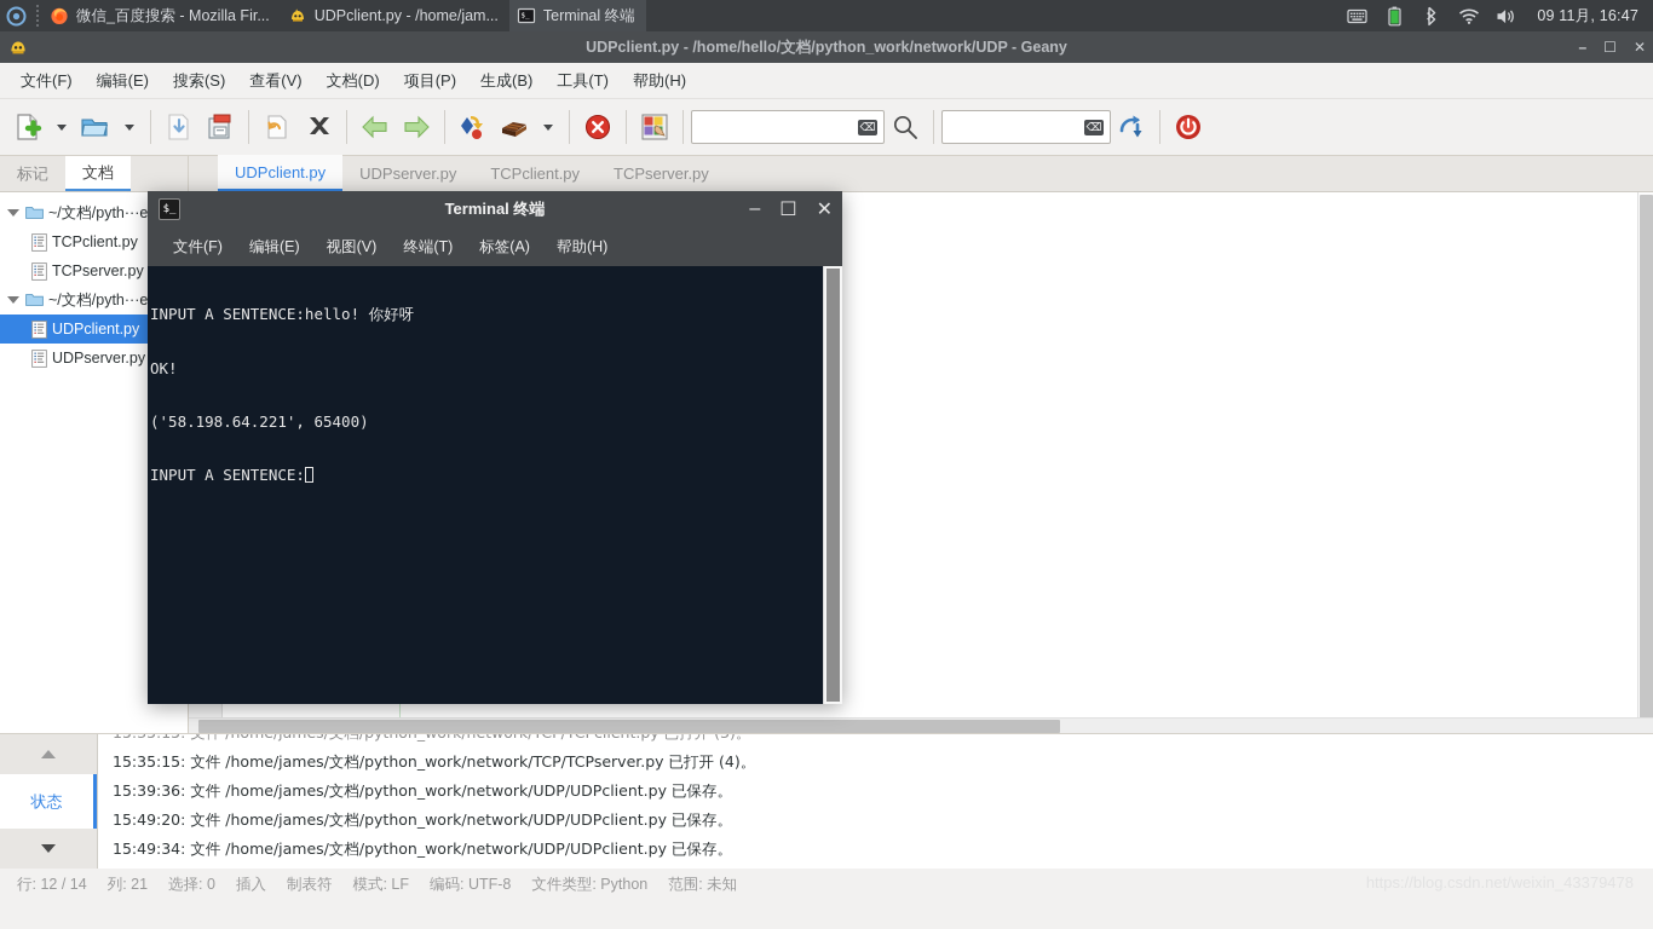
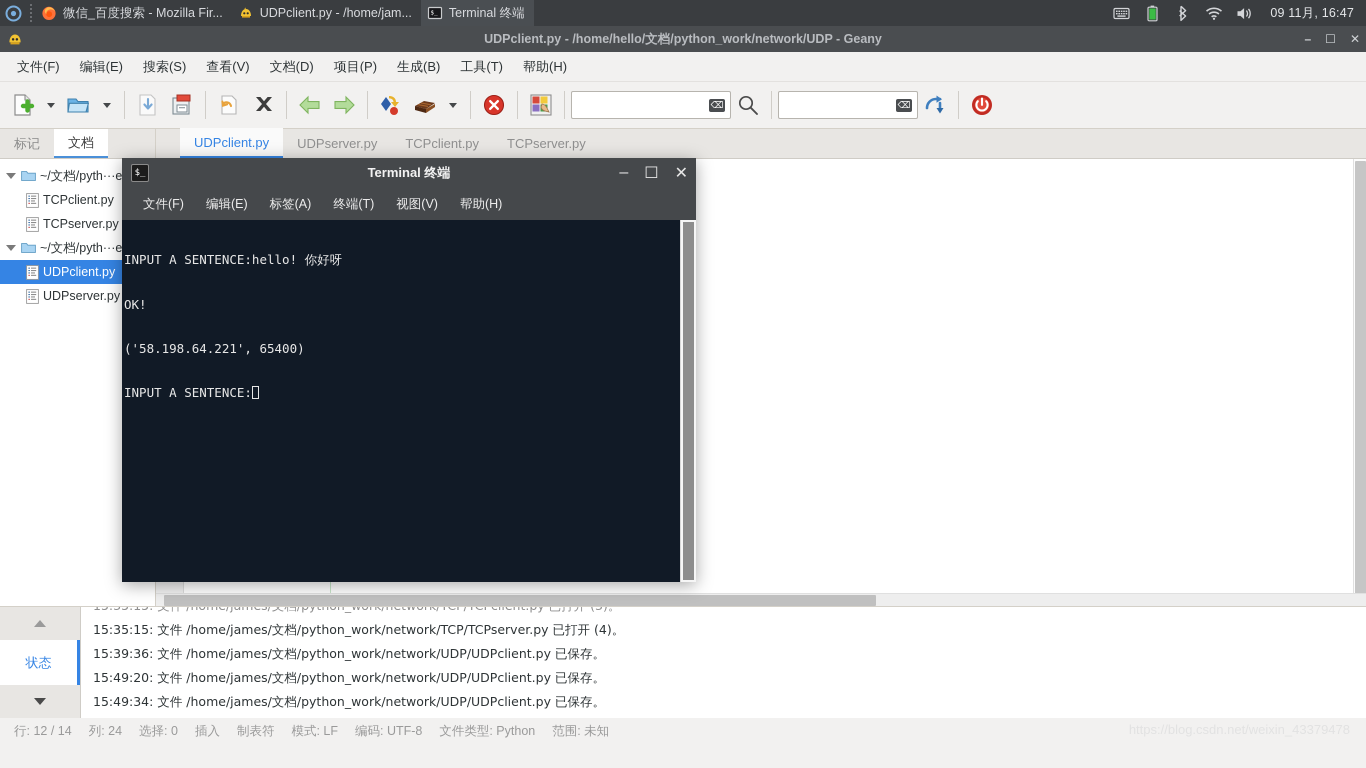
  微信_百度搜索 - Mozilla Fir...
  UDPclient.py - /home/jam...
  Terminal 终端
  09 11月, 16:47
  UDPclient.py - /home/hello/文档/python_work/network/UDP - Geany
  –
  ☐
  ✕
  文件(F)
  编辑(E)
  搜索(S)
  查看(V)
  文档(D)
  项目(P)
  生成(B)
  工具(T)
  帮助(H)
  ⌫
  ⌫
  标记
  文档
  ~/文档/pyth···e
  TCPclient.py
  TCPserver.py
  ~/文档/pyth···e
  UDPclient.py
  UDPserver.py
  UDPclient.py
  UDPserver.py
  TCPclient.py
  TCPserver.py
  状态
  15:35:15: 文件 /home/james/文档/python_work/network/TCP/TCPserver.py 已打开 (4)。
  15:39:36: 文件 /home/james/文档/python_work/network/UDP/UDPclient.py 已保存。
  15:49:20: 文件 /home/james/文档/python_work/network/UDP/UDPclient.py 已保存。
  15:49:34: 文件 /home/james/文档/python_work/network/UDP/UDPclient.py 已保存。
  行: 12 / 14
- 列: 21
+ 列: 24
  选择: 0
  插入
  制表符
  模式: LF
  编码: UTF-8
  文件类型: Python
  范围: 未知
  $_
  Terminal 终端
  –
  ☐
  ✕
  文件(F)
  编辑(E)
- 视图(V)
+ 标签(A)
  终端(T)
- 标签(A)
+ 视图(V)
  帮助(H)
  INPUT A SENTENCE:hello! 你好呀
  OK!
  ('58.198.64.221', 65400)
  INPUT A SENTENCE:
